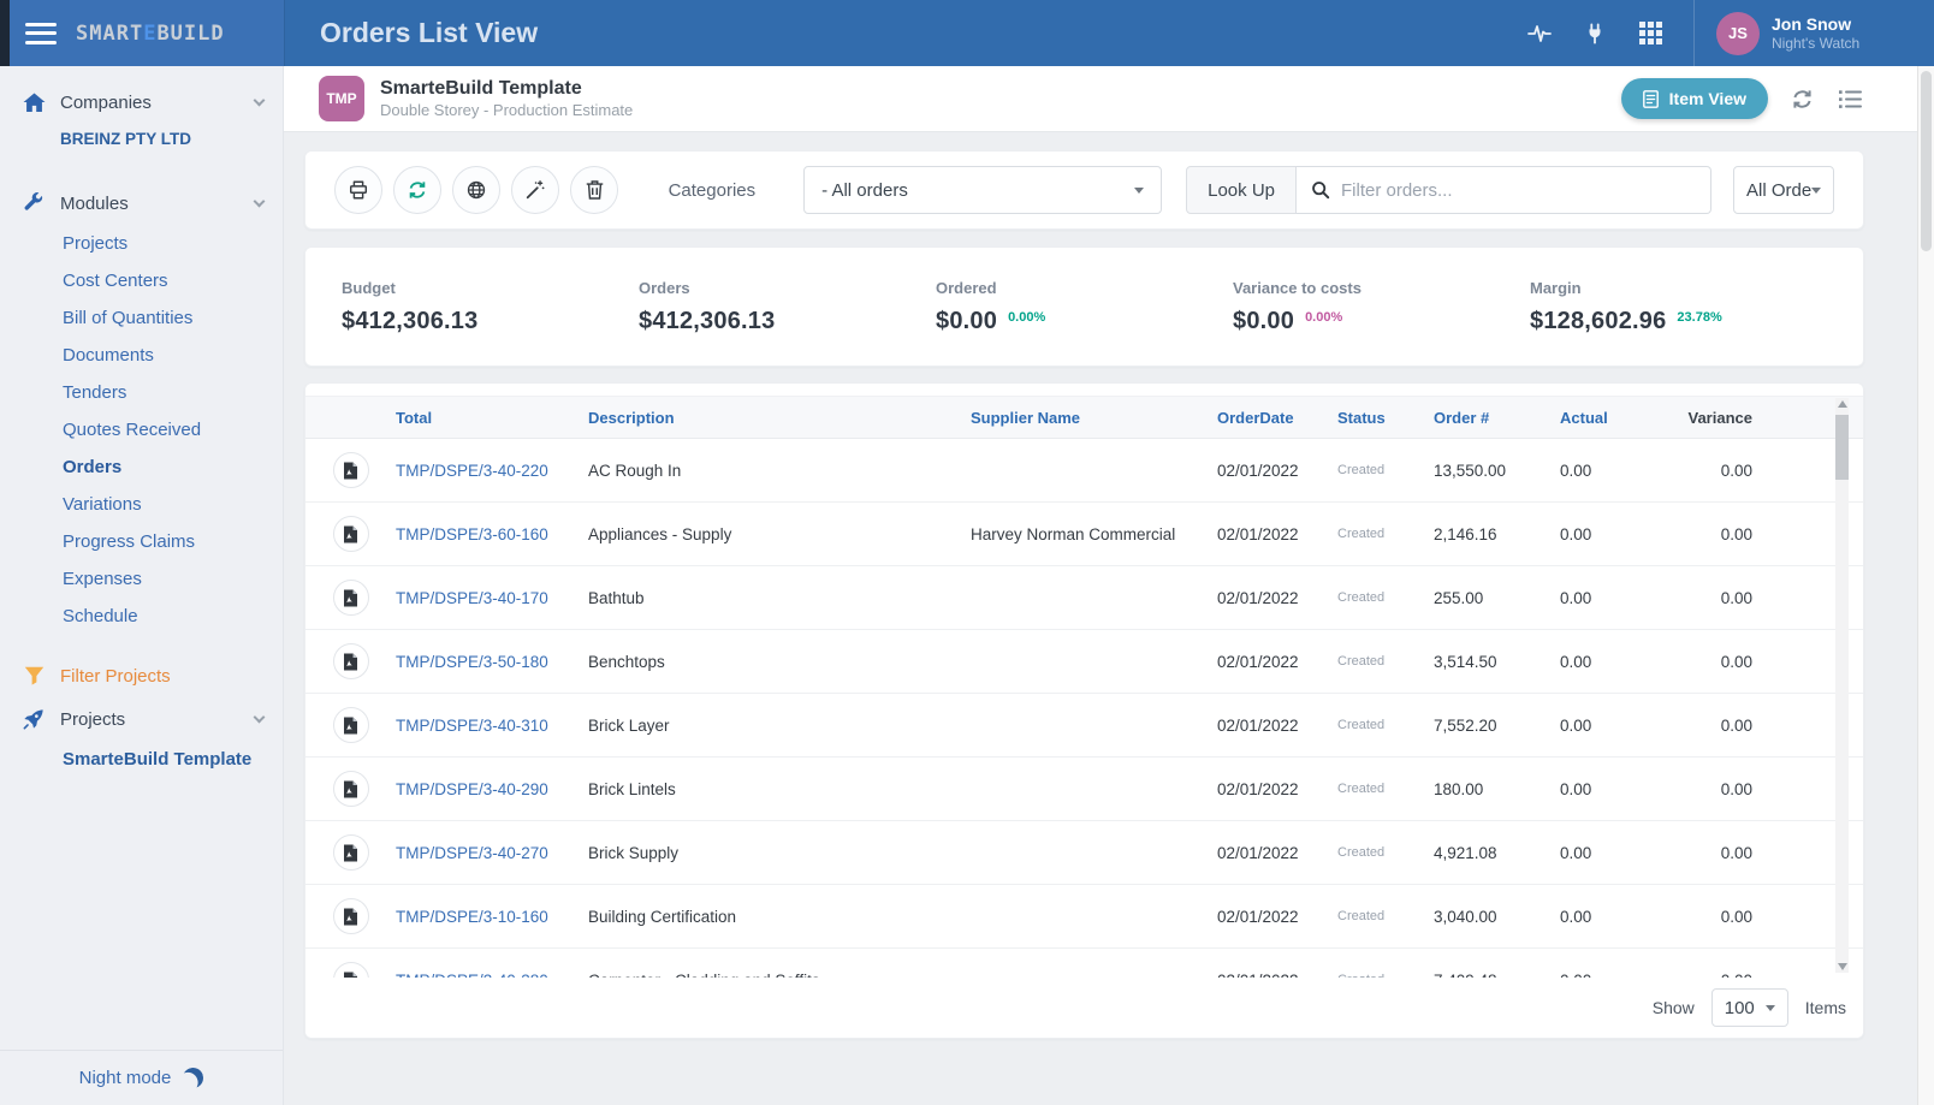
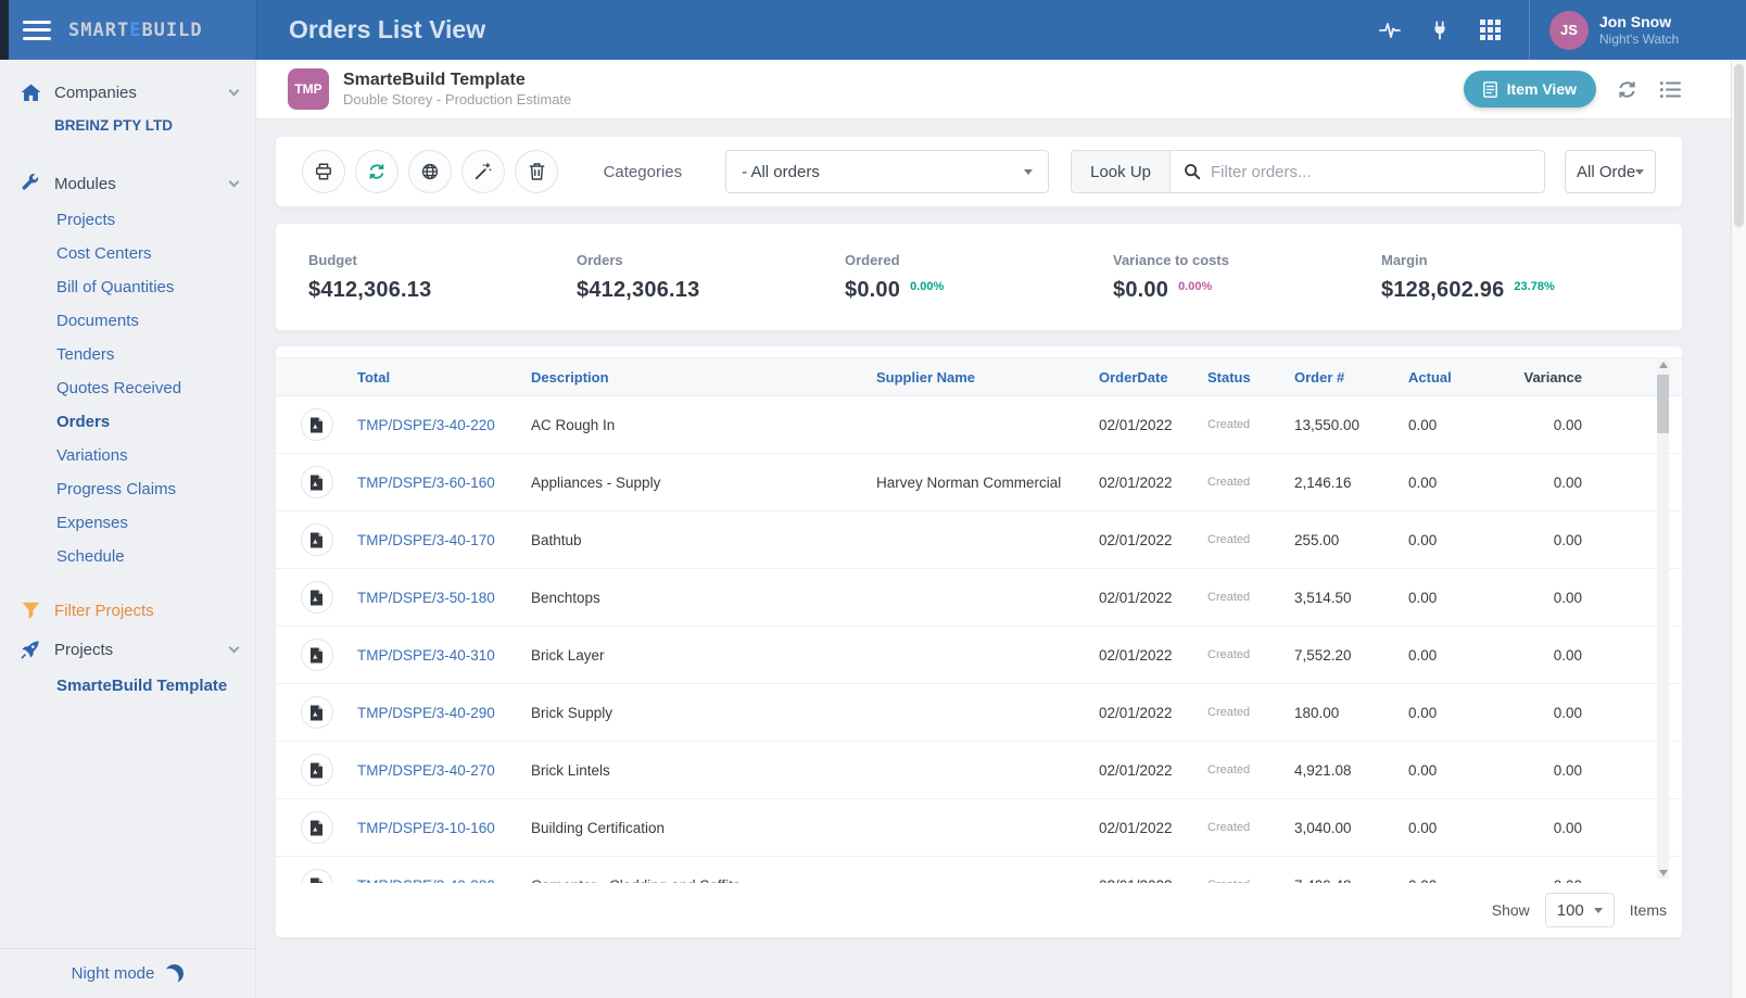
  SMARTEBUILD
  Orders List View
  JS
  Jon Snow
  Night's Watch
  Companies
  BREINZ PTY LTD
  Modules
  Projects
  Cost Centers
  Bill of Quantities
  Documents
  Tenders
  Quotes Received
  Orders
  Variations
  Progress Claims
  Expenses
  Schedule
  Filter Projects
  Projects
  SmarteBuild Template
  Night mode
  TMP
  SmarteBuild Template
  Double Storey - Production Estimate
  Item View
  Categories
  - All orders
  Look Up
  Filter orders...
  All Orde
  Budget
  $412,306.13
  Orders
  $412,306.13
  Ordered
  $0.00
  0.00%
  Variance to costs
  $0.00
  0.00%
  Margin
  $128,602.96
  23.78%
  Total
  Description
  Supplier Name
  OrderDate
  Status
  Order #
  Actual
  Variance
  TMP/DSPE/3-40-220
  AC Rough In
  02/01/2022
  Created
  13,550.00
  0.00
  0.00
  TMP/DSPE/3-60-160
  Appliances - Supply
  Harvey Norman Commercial
  02/01/2022
  Created
  2,146.16
  0.00
  0.00
  TMP/DSPE/3-40-170
  Bathtub
  02/01/2022
  Created
  255.00
  0.00
  0.00
  TMP/DSPE/3-50-180
  Benchtops
  02/01/2022
  Created
  3,514.50
  0.00
  0.00
  TMP/DSPE/3-40-310
  Brick Layer
  02/01/2022
  Created
  7,552.20
  0.00
  0.00
  TMP/DSPE/3-40-290
- Brick Lintels
+ Brick Supply
  02/01/2022
  Created
  180.00
  0.00
  0.00
  TMP/DSPE/3-40-270
- Brick Supply
+ Brick Lintels
  02/01/2022
  Created
  4,921.08
  0.00
  0.00
  TMP/DSPE/3-10-160
  Building Certification
  02/01/2022
  Created
  3,040.00
  0.00
  0.00
  Show
  100
  Items
